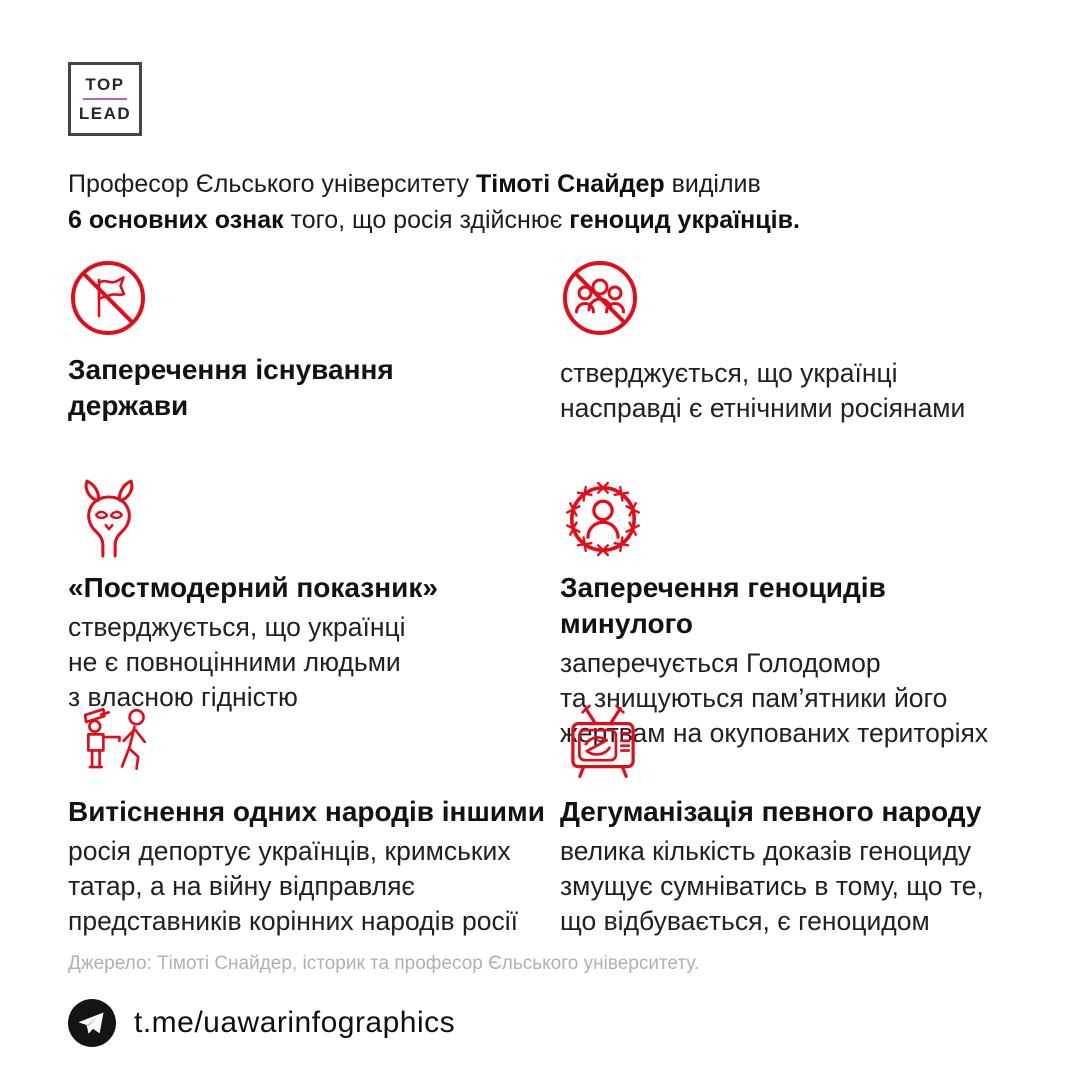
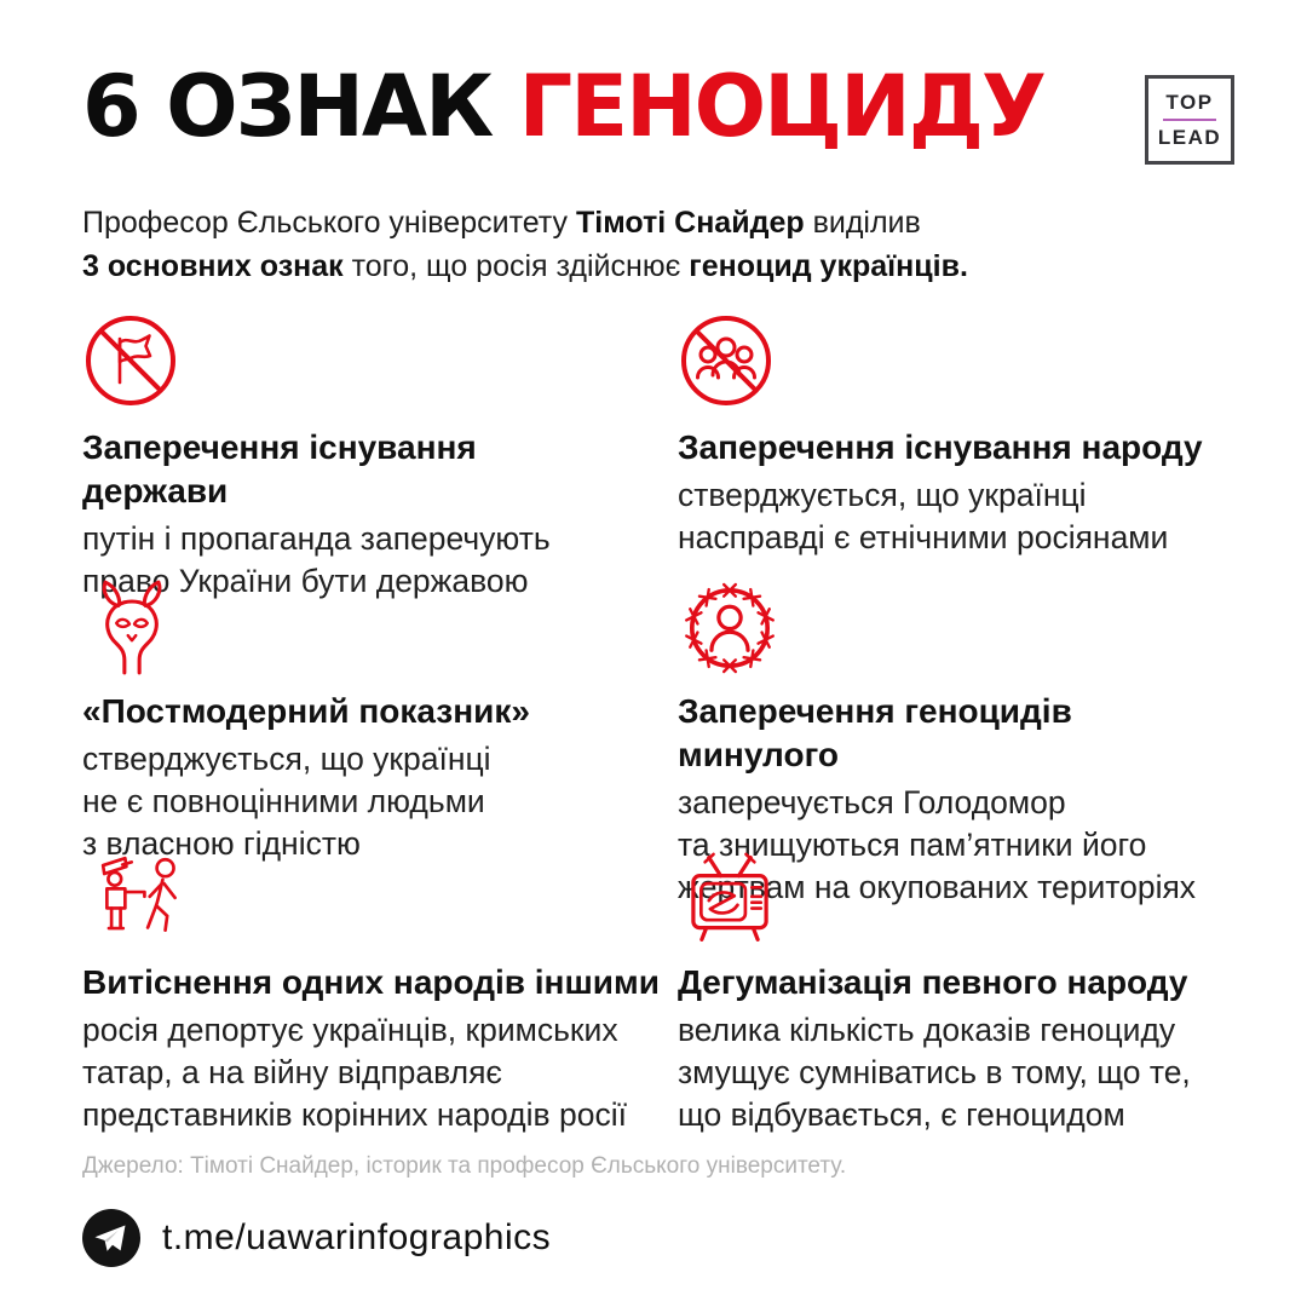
+ 6 ОЗНАК ГЕНОЦИДУ
  TOP
  LEAD
  Професор Єльського університету Тімоті Снайдер виділив
- 6 основних ознак того, що росія здійснює геноцид українців.
+ 3 основних ознак того, що росія здійснює геноцид українців.
  Заперечення існування
  держави
+ путін і пропаганда заперечують
+ право України бути державою
+ Заперечення існування народу
  стверджується, що українці
  насправді є етнічними росіянами
  «Постмодерний показник»
  стверджується, що українці
  не є повноцінними людьми
  з власною гідністю
  Заперечення геноцидів минулого
  заперечується Голодомор
  та знищуються пам’ятники його
  жертам на окупованих територіях
  Витіснення одних народів іншими
  росія депортує українців, кримських
  татар, а на війну відправляє
  представників корінних народів росії
  Дегуманізація певного народу
  велика кількість доказів геноциду
  змущує сумніватись в тому, що те,
  що відбувається, є геноцидом
  Джерело: Тімоті Снайдер, історик та професор Єльського університету.
  t.me/uawarinfographics
